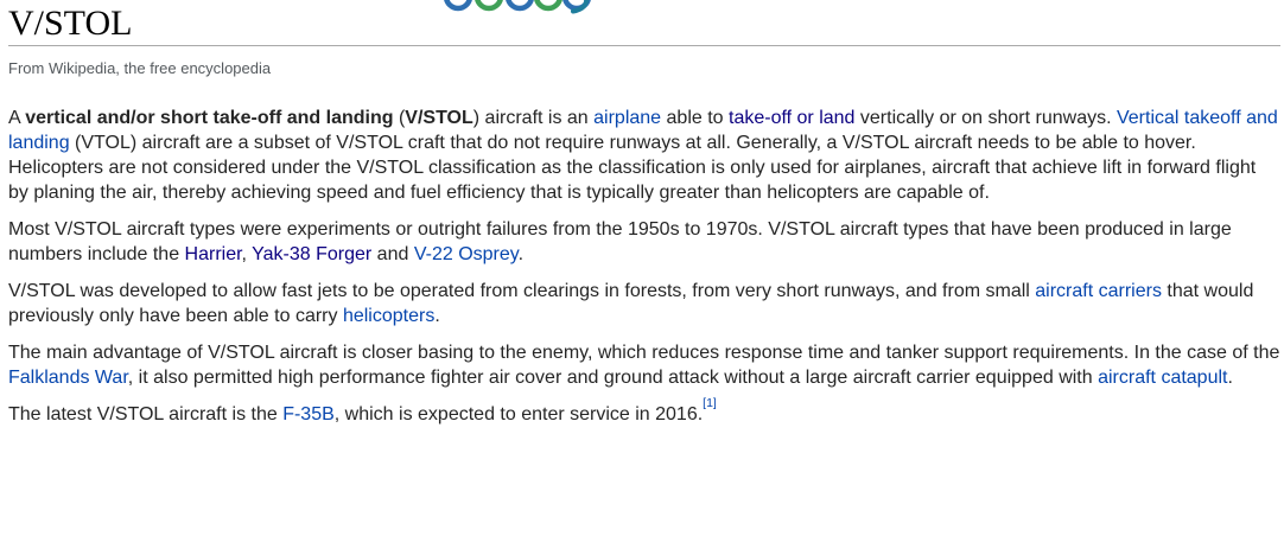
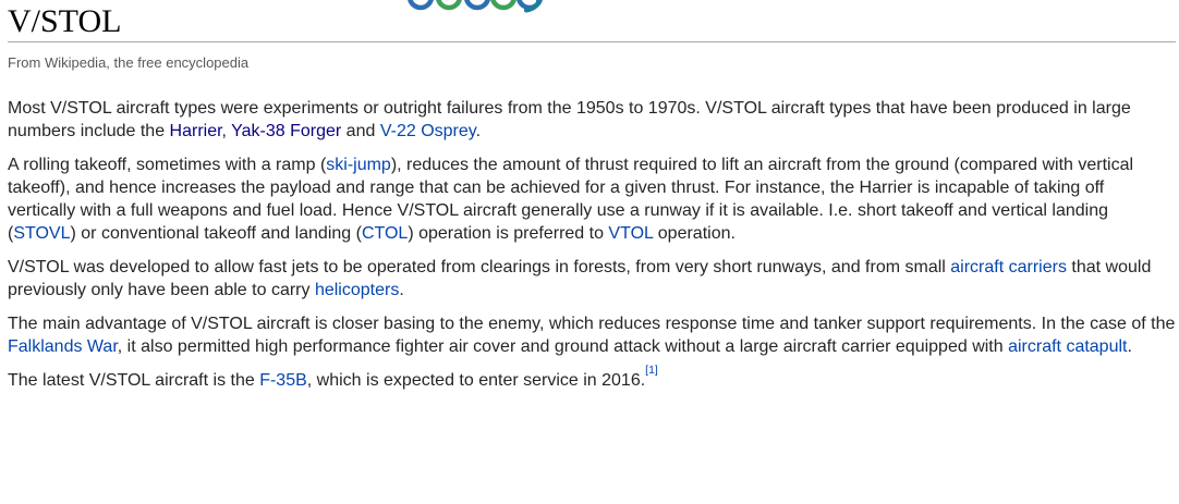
  V/STOL
  From Wikipedia, the free encyclopedia
- A vertical and/or short take-off and landing (V/STOL) aircraft is an airplane able to take-off or land vertically or on short runways. Vertical takeoff and landing (VTOL) aircraft are a subset of V/STOL craft that do not require runways at all. Generally, a V/STOL aircraft needs to be able to hover. Helicopters are not considered under the V/STOL classification as the classification is only used for airplanes, aircraft that achieve lift in forward flight by planing the air, thereby achieving speed and fuel efficiency that is typically greater than helicopters are capable of.
  Most V/STOL aircraft types were experiments or outright failures from the 1950s to 1970s. V/STOL aircraft types that have been produced in large numbers include the Harrier, Yak-38 Forger and V-22 Osprey.
+ A rolling takeoff, sometimes with a ramp (ski-jump), reduces the amount of thrust required to lift an aircraft from the ground (compared with vertical takeoff), and hence increases the payload and range that can be achieved for a given thrust. For instance, the Harrier is incapable of taking off vertically with a full weapons and fuel load. Hence V/STOL aircraft generally use a runway if it is available. I.e. short takeoff and vertical landing (STOVL) or conventional takeoff and landing (CTOL) operation is preferred to VTOL operation.
  V/STOL was developed to allow fast jets to be operated from clearings in forests, from very short runways, and from small aircraft carriers that would previously only have been able to carry helicopters.
  The main advantage of V/STOL aircraft is closer basing to the enemy, which reduces response time and tanker support requirements. In the case of the Falklands War, it also permitted high performance fighter air cover and ground attack without a large aircraft carrier equipped with aircraft catapult.
  The latest V/STOL aircraft is the F-35B, which is expected to enter service in 2016.[1]
